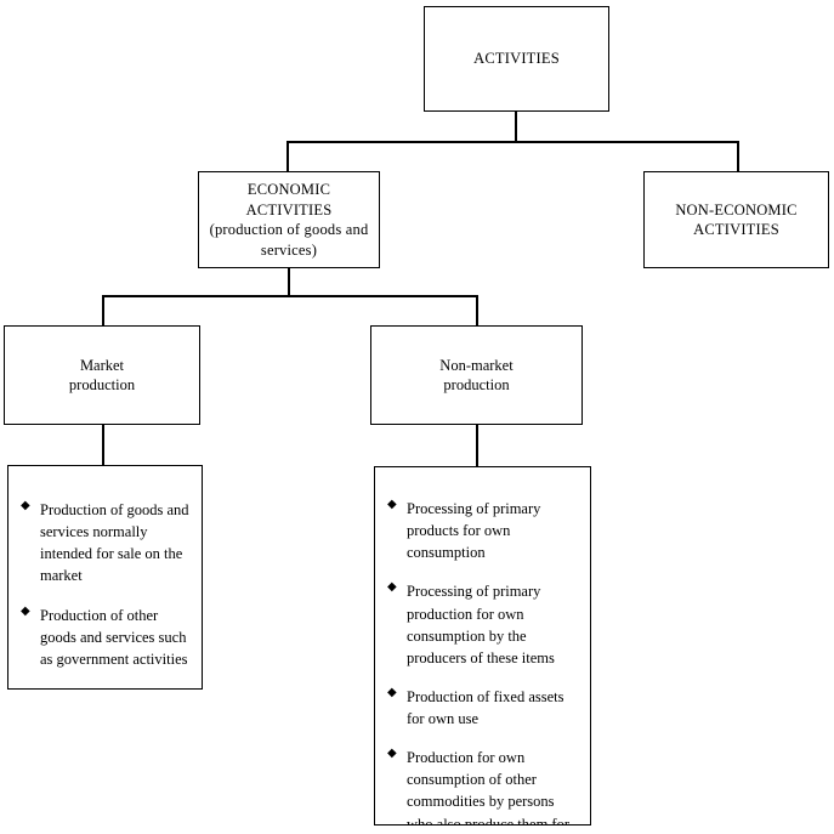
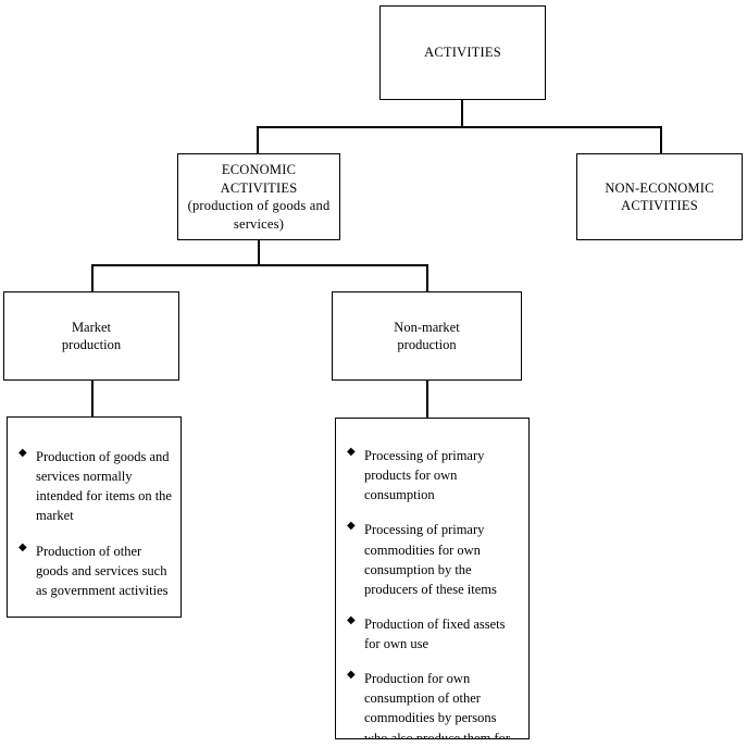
  ACTIVITIES
  ECONOMIC
  ACTIVITIES
  (production of goods and
  services)
  NON-ECONOMIC
  ACTIVITIES
  Market
  production
  Non-market
  production
  ◆
- Production of goods and services normally intended for sale on the market
+ Production of goods and services normally intended for items on the market
  ◆
  Production of other goods and services such as government activities
  ◆
  Processing of primary products for own consumption
  ◆
- Processing of primary production for own consumption by the producers of these items
+ Processing of primary commodities for own consumption by the producers of these items
  ◆
  Production of fixed assets for own use
  ◆
  Production for own consumption of other commodities by persons who also produce them for
